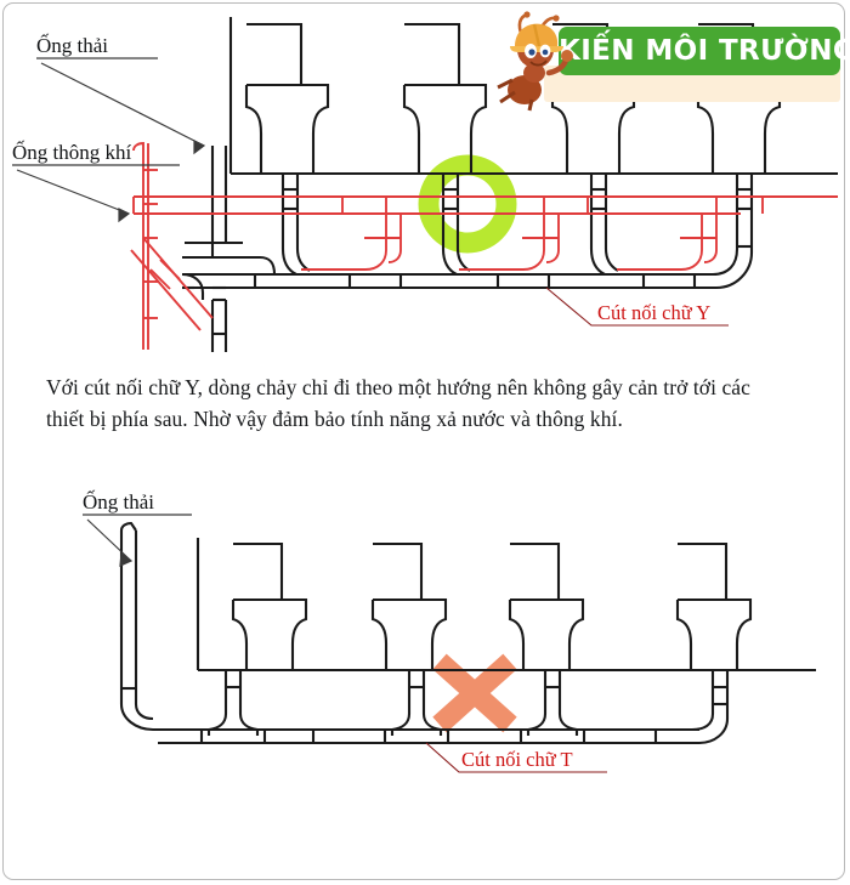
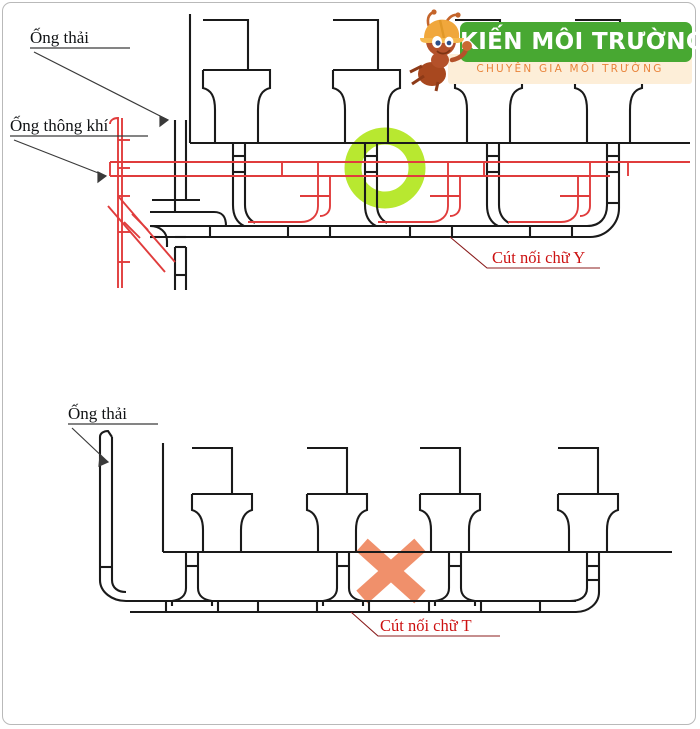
  IẾN MÔI TRƯỜNG
+ CHUYÊN GIA MÔI TRƯỜNG
  Ống thải
  Ống thông khí
  Cút nối chữ Y
  Ống thải
  Cút nối chữ T
- Với cút nối chữ Y, dòng chảy chỉ đi theo một hướng nên không gây cản trở tới các thiết bị phía sau. Nhờ vậy đảm bảo tính năng xả nước và thông khí.
